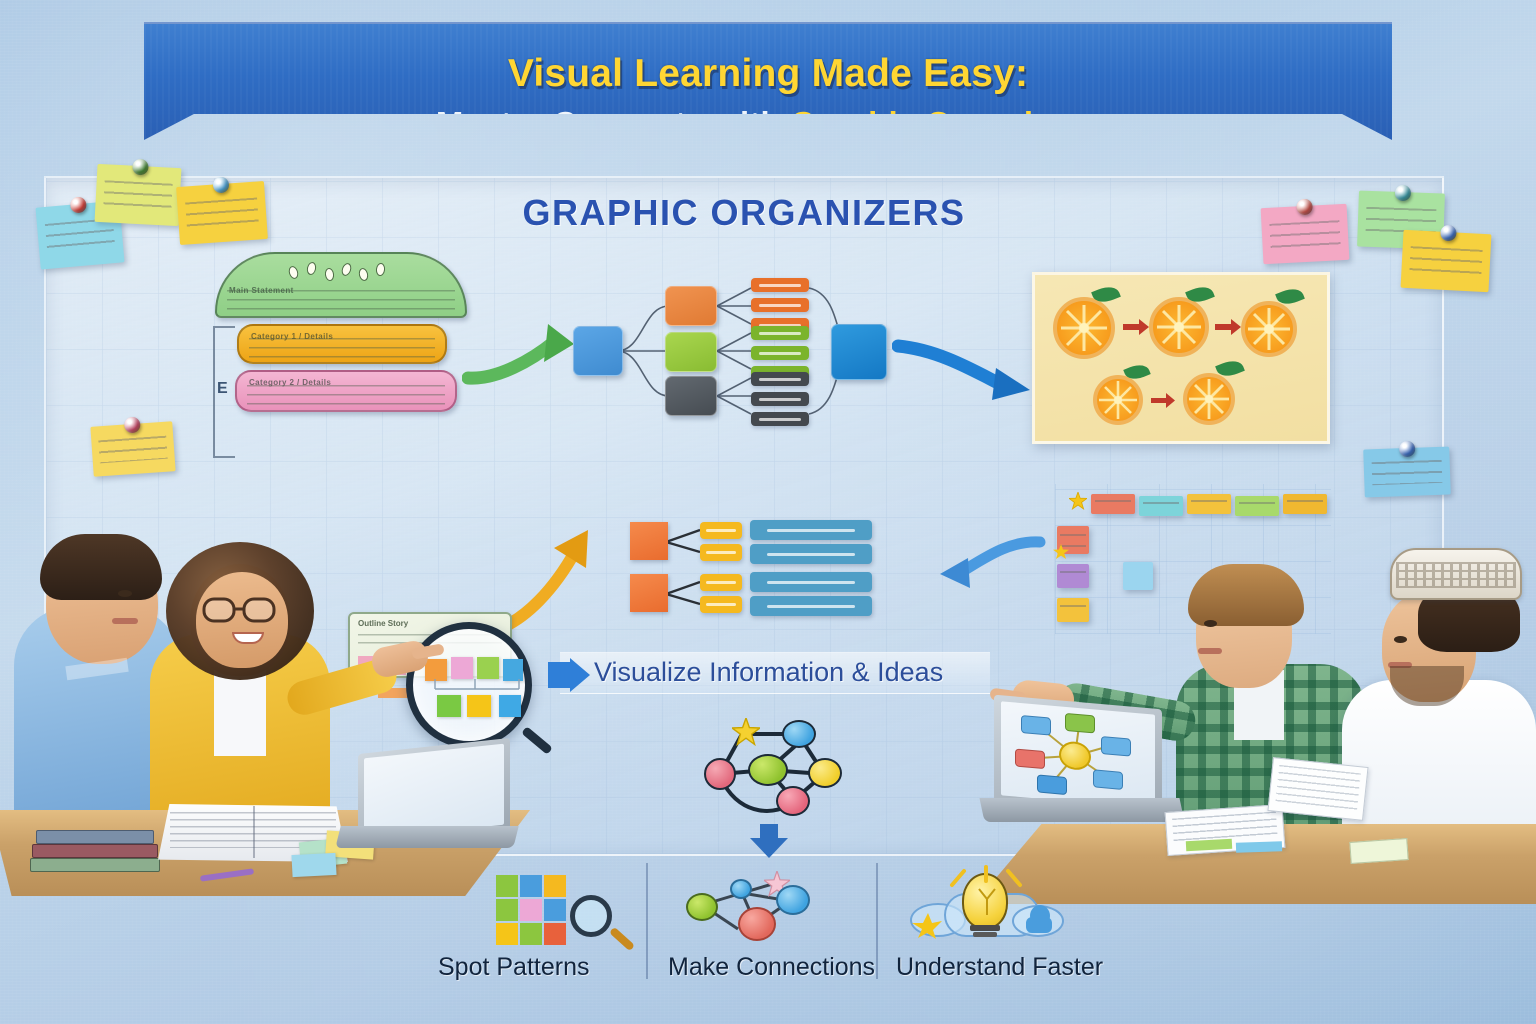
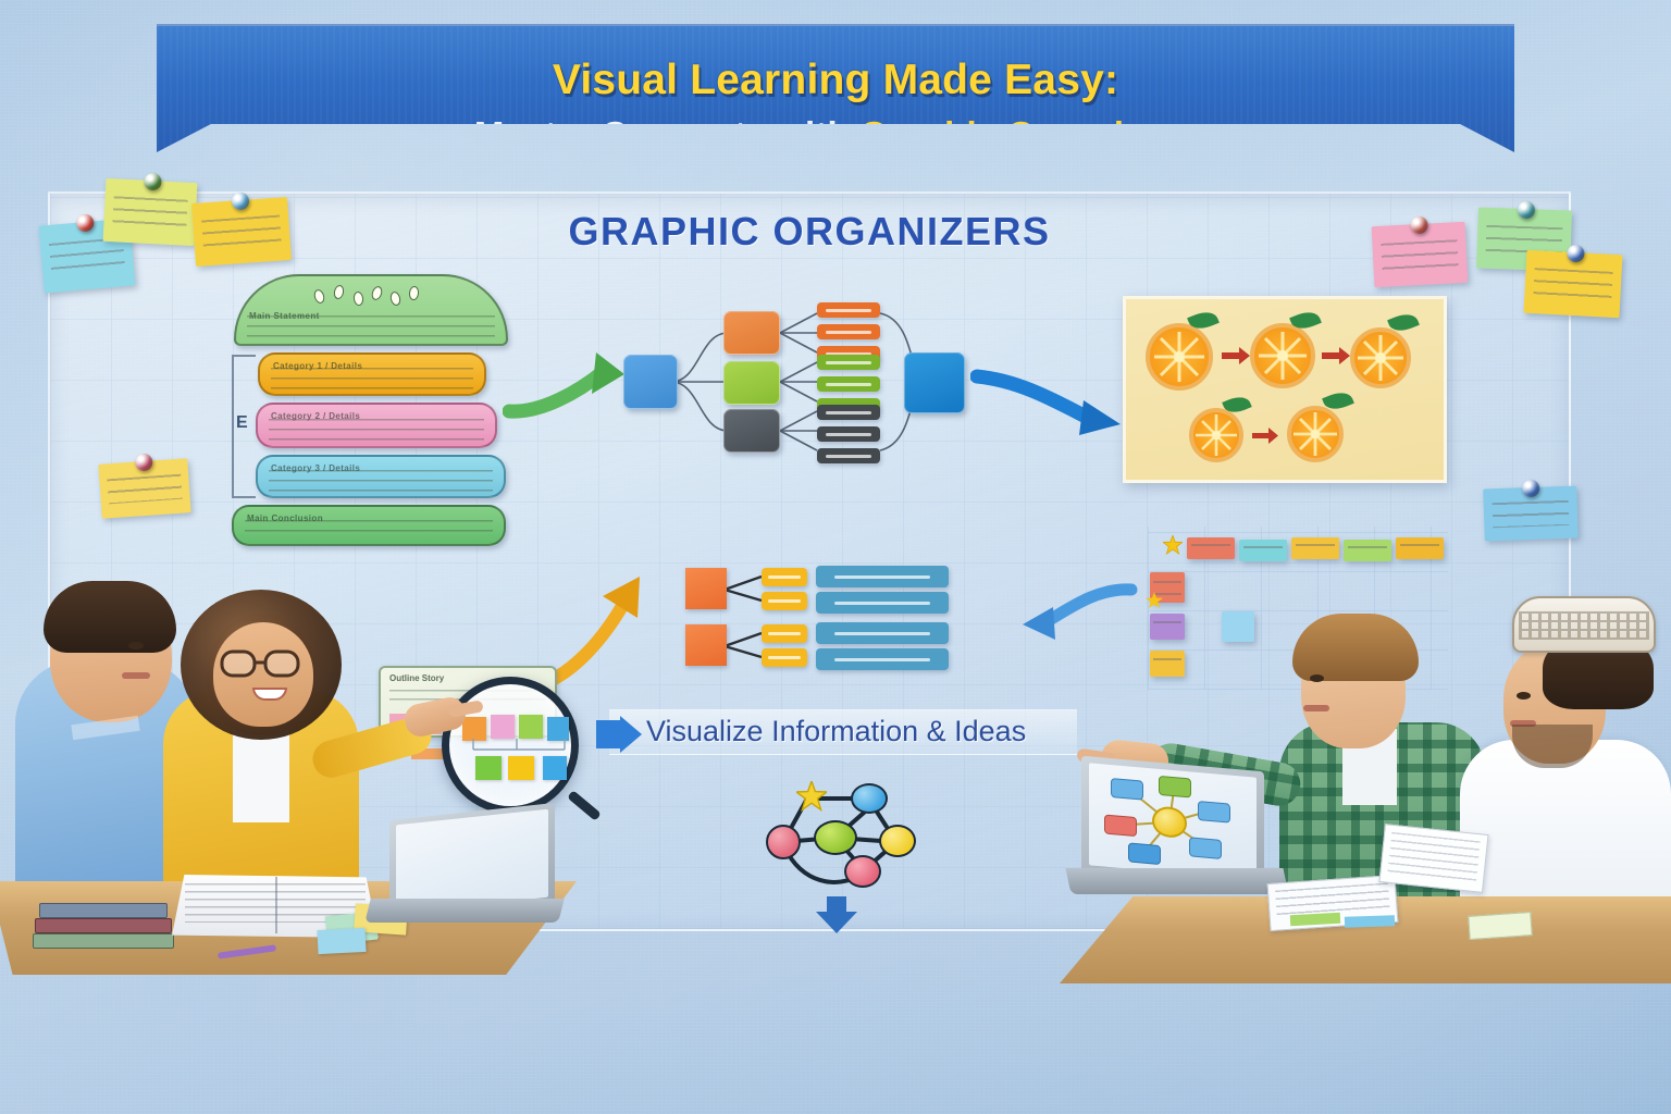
  Visual Learning Made Easy:
  GRAPHIC ORGANIZERS
  Category 1 / Details
  Category 2 / Details
+ Category 3 / Details
+ Main Conclusion
  E
  Outline Story
  Visualize Information & Ideas
- Spot Patterns
- Make Connections
- Understand Faster
